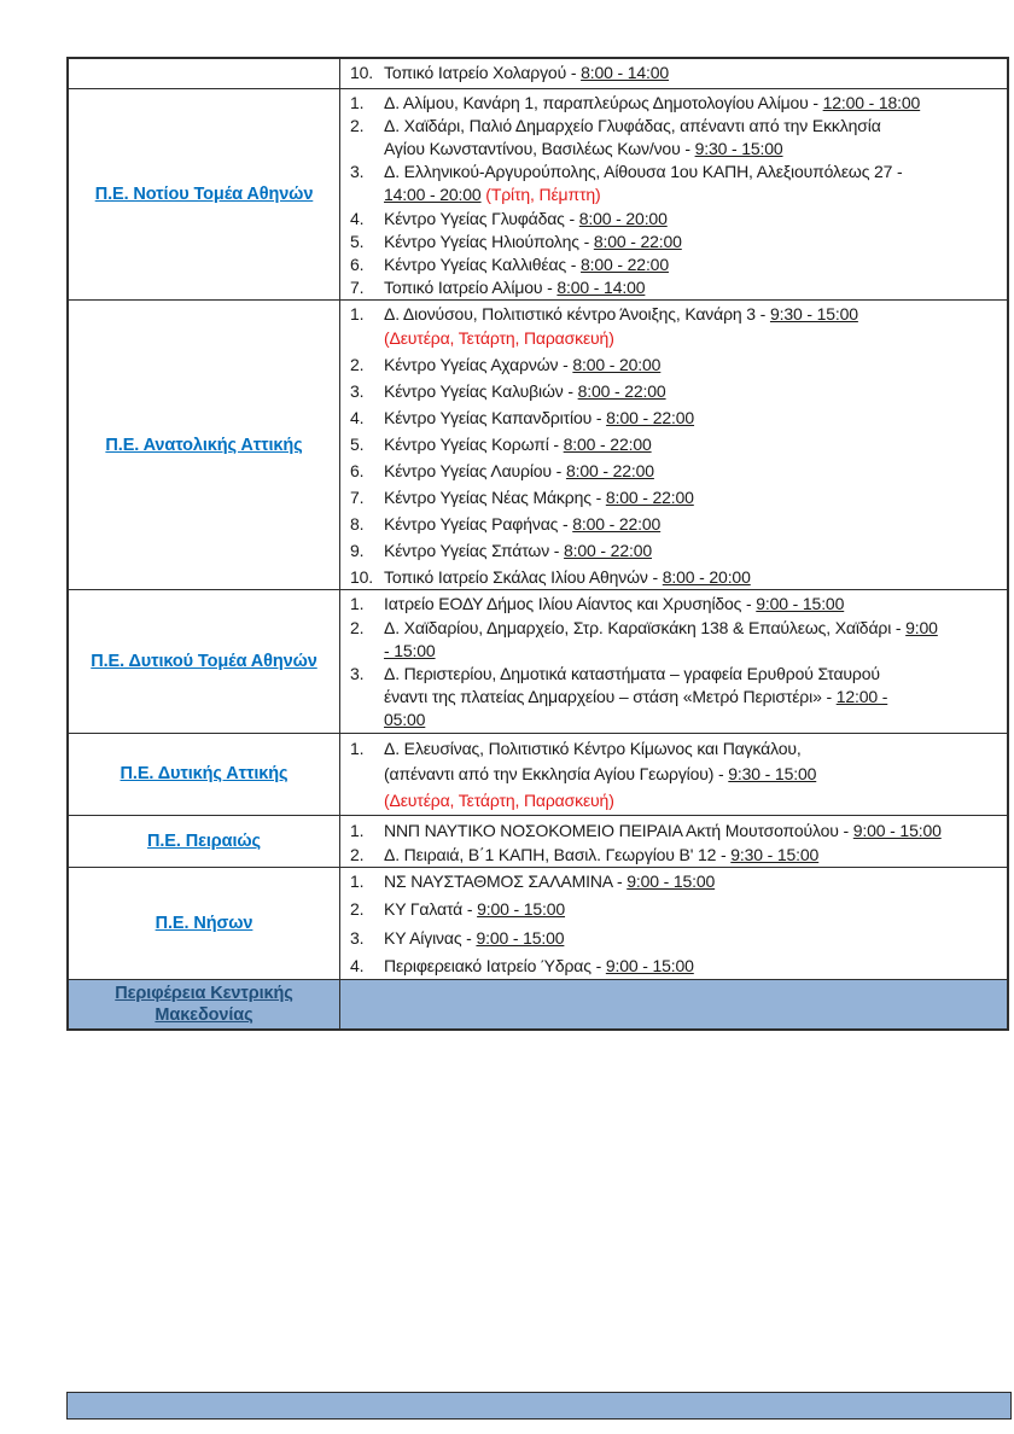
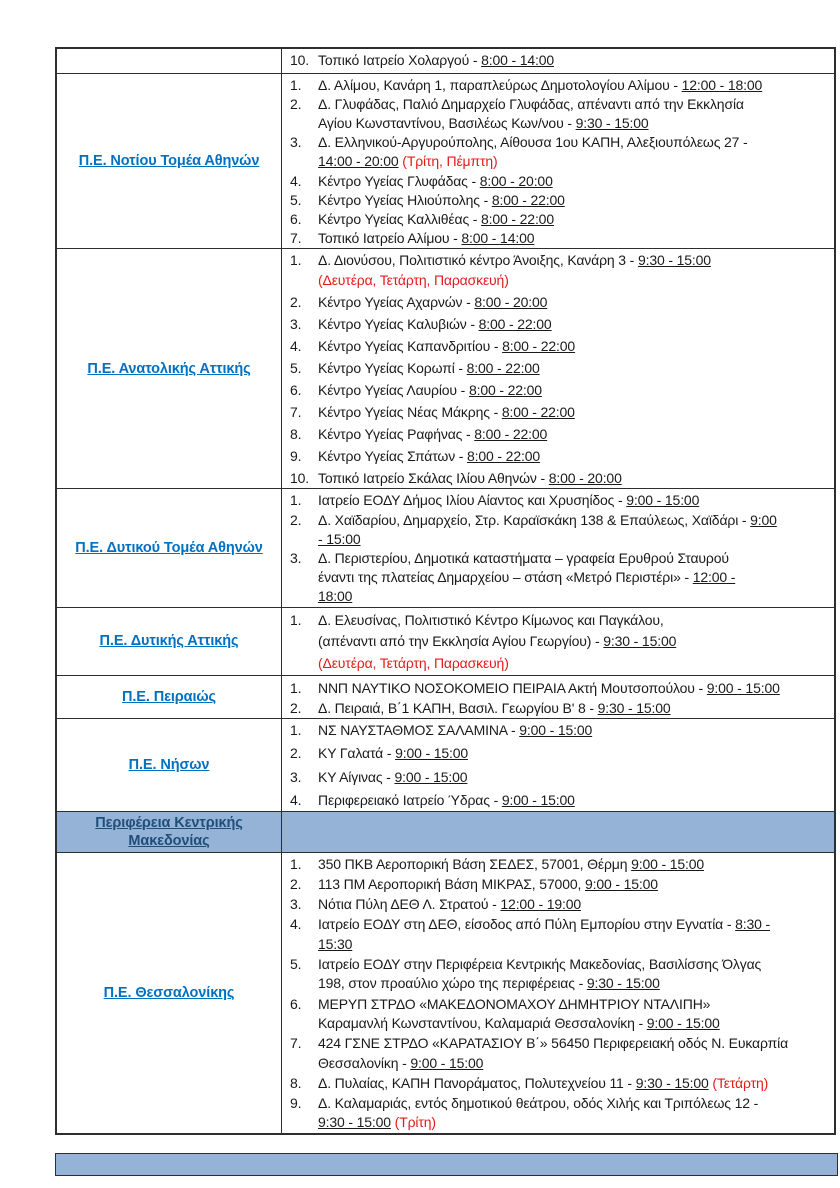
  	10. Τοπικό Ιατρείο Χολαργού - 8:00 - 14:00
- Π.Ε. Νοτίου Τομέα Αθηνών	1. Δ. Αλίμου, Κανάρη 1, παραπλεύρως Δημοτολογίου Αλίμου - 12:00 - 18:002. Δ. Χαϊδάρι, Παλιό Δημαρχείο Γλυφάδας, απέναντι από την ΕκκλησίαΑγίου Κωνσταντίνου, Βασιλέως Κων/νου - 9:30 - 15:003. Δ. Ελληνικού-Αργυρούπολης, Αίθουσα 1ου ΚΑΠΗ, Αλεξιουπόλεως 27 -14:00 - 20:00 (Τρίτη, Πέμπτη)4. Κέντρο Υγείας Γλυφάδας - 8:00 - 20:005. Κέντρο Υγείας Ηλιούπολης - 8:00 - 22:006. Κέντρο Υγείας Καλλιθέας - 8:00 - 22:007. Τοπικό Ιατρείο Αλίμου - 8:00 - 14:00
+ Π.Ε. Νοτίου Τομέα Αθηνών	1. Δ. Αλίμου, Κανάρη 1, παραπλεύρως Δημοτολογίου Αλίμου - 12:00 - 18:002. Δ. Γλυφάδας, Παλιό Δημαρχείο Γλυφάδας, απέναντι από την ΕκκλησίαΑγίου Κωνσταντίνου, Βασιλέως Κων/νου - 9:30 - 15:003. Δ. Ελληνικού-Αργυρούπολης, Αίθουσα 1ου ΚΑΠΗ, Αλεξιουπόλεως 27 -14:00 - 20:00 (Τρίτη, Πέμπτη)4. Κέντρο Υγείας Γλυφάδας - 8:00 - 20:005. Κέντρο Υγείας Ηλιούπολης - 8:00 - 22:006. Κέντρο Υγείας Καλλιθέας - 8:00 - 22:007. Τοπικό Ιατρείο Αλίμου - 8:00 - 14:00
  Π.Ε. Ανατολικής Αττικής	1. Δ. Διονύσου, Πολιτιστικό κέντρο Άνοιξης, Κανάρη 3 - 9:30 - 15:00(Δευτέρα, Τετάρτη, Παρασκευή)2. Κέντρο Υγείας Αχαρνών - 8:00 - 20:003. Κέντρο Υγείας Καλυβιών - 8:00 - 22:004. Κέντρο Υγείας Καπανδριτίου - 8:00 - 22:005. Κέντρο Υγείας Κορωπί - 8:00 - 22:006. Κέντρο Υγείας Λαυρίου - 8:00 - 22:007. Κέντρο Υγείας Νέας Μάκρης - 8:00 - 22:008. Κέντρο Υγείας Ραφήνας - 8:00 - 22:009. Κέντρο Υγείας Σπάτων - 8:00 - 22:0010. Τοπικό Ιατρείο Σκάλας Ιλίου Αθηνών - 8:00 - 20:00
- Π.Ε. Δυτικού Τομέα Αθηνών	1. Ιατρείο ΕΟΔΥ Δήμος Ιλίου Αίαντος και Χρυσηίδος - 9:00 - 15:002. Δ. Χαϊδαρίου, Δημαρχείο, Στρ. Καραϊσκάκη 138 & Επαύλεως, Χαϊδάρι - 9:00- 15:003. Δ. Περιστερίου, Δημοτικά καταστήματα – γραφεία Ερυθρού Σταυρούέναντι της πλατείας Δημαρχείου – στάση «Μετρό Περιστέρι» - 12:00 -05:00
+ Π.Ε. Δυτικού Τομέα Αθηνών	1. Ιατρείο ΕΟΔΥ Δήμος Ιλίου Αίαντος και Χρυσηίδος - 9:00 - 15:002. Δ. Χαϊδαρίου, Δημαρχείο, Στρ. Καραϊσκάκη 138 & Επαύλεως, Χαϊδάρι - 9:00- 15:003. Δ. Περιστερίου, Δημοτικά καταστήματα – γραφεία Ερυθρού Σταυρούέναντι της πλατείας Δημαρχείου – στάση «Μετρό Περιστέρι» - 12:00 -18:00
  Π.Ε. Δυτικής Αττικής	1. Δ. Ελευσίνας, Πολιτιστικό Κέντρο Κίμωνος και Παγκάλου,(απέναντι από την Εκκλησία Αγίου Γεωργίου) - 9:30 - 15:00(Δευτέρα, Τετάρτη, Παρασκευή)
- Π.Ε. Πειραιώς	1. ΝΝΠ ΝΑΥΤΙΚΟ ΝΟΣΟΚΟΜΕΙΟ ΠΕΙΡΑΙΑ Ακτή Μουτσοπούλου - 9:00 - 15:002. Δ. Πειραιά, Β΄1 ΚΑΠΗ, Βασιλ. Γεωργίου Β' 12 - 9:30 - 15:00
+ Π.Ε. Πειραιώς	1. ΝΝΠ ΝΑΥΤΙΚΟ ΝΟΣΟΚΟΜΕΙΟ ΠΕΙΡΑΙΑ Ακτή Μουτσοπούλου - 9:00 - 15:002. Δ. Πειραιά, Β΄1 ΚΑΠΗ, Βασιλ. Γεωργίου Β' 8 - 9:30 - 15:00
  Π.Ε. Νήσων	1. ΝΣ ΝΑΥΣΤΑΘΜΟΣ ΣΑΛΑΜΙΝΑ - 9:00 - 15:002. ΚΥ Γαλατά - 9:00 - 15:003. ΚΥ Αίγινας - 9:00 - 15:004. Περιφερειακό Ιατρείο Ύδρας - 9:00 - 15:00
  Περιφέρεια Κεντρικής Μακεδονίας
+ Π.Ε. Θεσσαλονίκης	1. 350 ΠΚΒ Αεροπορική Βάση ΣΕΔΕΣ, 57001, Θέρμη 9:00 - 15:002. 113 ΠΜ Αεροπορική Βάση ΜΙΚΡΑΣ, 57000, 9:00 - 15:003. Νότια Πύλη ΔΕΘ Λ. Στρατού - 12:00 - 19:004. Ιατρείο ΕΟΔΥ στη ΔΕΘ, είσοδος από Πύλη Εμπορίου στην Εγνατία - 8:30 -15:305. Ιατρείο ΕΟΔΥ στην Περιφέρεια Κεντρικής Μακεδονίας, Βασιλίσσης Όλγας198, στον προαύλιο χώρο της περιφέρειας - 9:30 - 15:006. ΜΕΡΥΠ ΣΤΡΔΟ «ΜΑΚΕΔΟΝΟΜΑΧΟΥ ΔΗΜΗΤΡΙΟΥ ΝΤΑΛΙΠΗ»Καραμανλή Κωνσταντίνου, Καλαμαριά Θεσσαλονίκη - 9:00 - 15:007. 424 ΓΣΝΕ ΣΤΡΔΟ «ΚΑΡΑΤΑΣΙΟΥ Β΄» 56450 Περιφερειακή οδός Ν. ΕυκαρπίαΘεσσαλονίκη - 9:00 - 15:008. Δ. Πυλαίας, ΚΑΠΗ Πανοράματος, Πολυτεχνείου 11 - 9:30 - 15:00 (Τετάρτη)9. Δ. Καλαμαριάς, εντός δημοτικού θεάτρου, οδός Χιλής και Τριπόλεως 12 -9:30 - 15:00 (Τρίτη)
